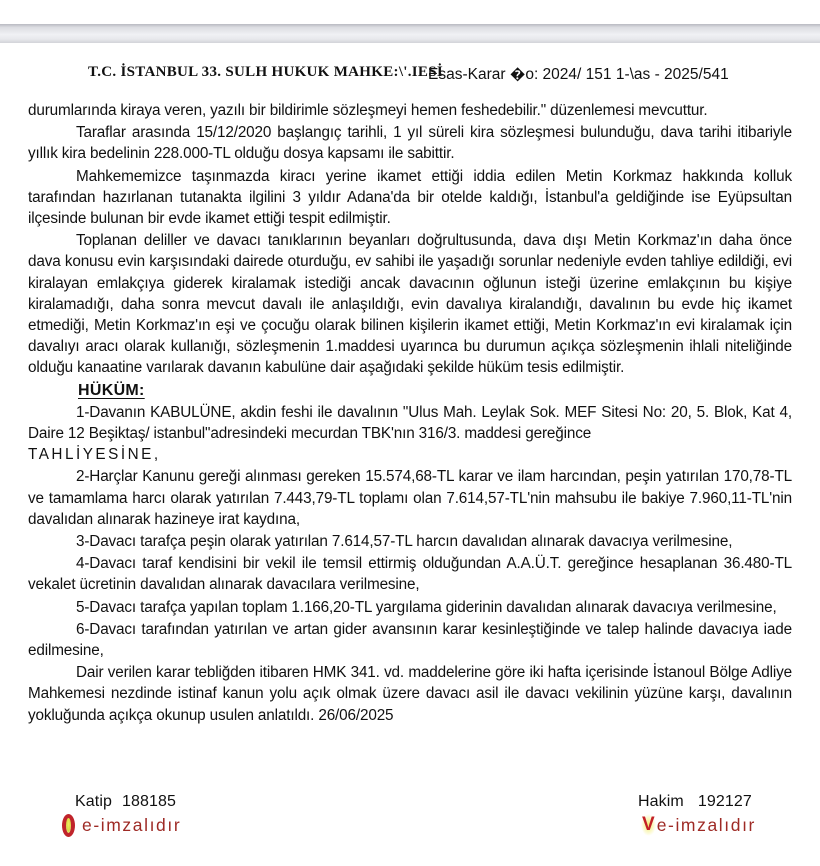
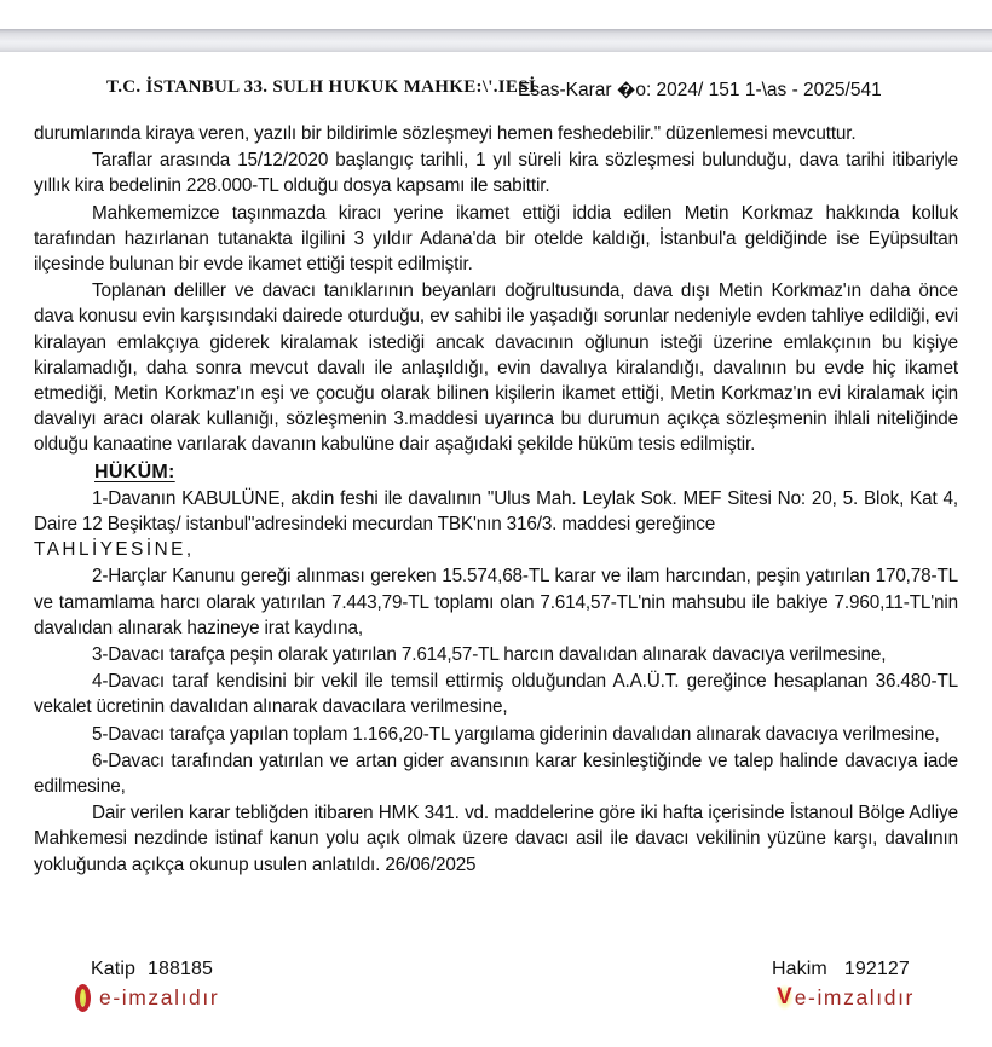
  T.C. İSTANBUL 33. SULH HUKUK MAHKE:\'.IESİ
  Esas-Karar �o: 2024/ 151 1-\as - 2025/541
  durumlarında kiraya veren, yazılı bir bildirimle sözleşmeyi hemen feshedebilir." düzenlemesi mevcuttur.
  Taraflar arasında 15/12/2020 başlangıç tarihli, 1 yıl süreli kira sözleşmesi bulunduğu, dava tarihi itibariyle yıllık kira bedelinin 228.000-TL olduğu dosya kapsamı ile sabittir.
  Mahkememizce taşınmazda kiracı yerine ikamet ettiği iddia edilen Metin Korkmaz hakkında kolluk tarafından hazırlanan tutanakta ilgilini 3 yıldır Adana'da bir otelde kaldığı, İstanbul'a geldiğinde ise Eyüpsultan ilçesinde bulunan bir evde ikamet ettiği tespit edilmiştir.
- Toplanan deliller ve davacı tanıklarının beyanları doğrultusunda, dava dışı Metin Korkmaz'ın daha önce dava konusu evin karşısındaki dairede oturduğu, ev sahibi ile yaşadığı sorunlar nedeniyle evden tahliye edildiği, evi kiralayan emlakçıya giderek kiralamak istediği ancak davacının oğlunun isteği üzerine emlakçının bu kişiye kiralamadığı, daha sonra mevcut davalı ile anlaşıldığı, evin davalıya kiralandığı, davalının bu evde hiç ikamet etmediği, Metin Korkmaz'ın eşi ve çocuğu olarak bilinen kişilerin ikamet ettiği, Metin Korkmaz'ın evi kiralamak için davalıyı aracı olarak kullanığı, sözleşmenin 1.maddesi uyarınca bu durumun açıkça sözleşmenin ihlali niteliğinde olduğu kanaatine varılarak davanın kabulüne dair aşağıdaki şekilde hüküm tesis edilmiştir.
+ Toplanan deliller ve davacı tanıklarının beyanları doğrultusunda, dava dışı Metin Korkmaz'ın daha önce dava konusu evin karşısındaki dairede oturduğu, ev sahibi ile yaşadığı sorunlar nedeniyle evden tahliye edildiği, evi kiralayan emlakçıya giderek kiralamak istediği ancak davacının oğlunun isteği üzerine emlakçının bu kişiye kiralamadığı, daha sonra mevcut davalı ile anlaşıldığı, evin davalıya kiralandığı, davalının bu evde hiç ikamet etmediği, Metin Korkmaz'ın eşi ve çocuğu olarak bilinen kişilerin ikamet ettiği, Metin Korkmaz'ın evi kiralamak için davalıyı aracı olarak kullanığı, sözleşmenin 3.maddesi uyarınca bu durumun açıkça sözleşmenin ihlali niteliğinde olduğu kanaatine varılarak davanın kabulüne dair aşağıdaki şekilde hüküm tesis edilmiştir.
  HÜKÜM:
  1-Davanın KABULÜNE, akdin feshi ile davalının "Ulus Mah. Leylak Sok. MEF Sitesi No: 20, 5. Blok, Kat 4, Daire 12 Beşiktaş/ istanbul"adresindeki mecurdan TBK'nın 316/3. maddesi gereğince
  TAHLİYESİNE,
  2-Harçlar Kanunu gereği alınması gereken 15.574,68-TL karar ve ilam harcından, peşin yatırılan 170,78-TL ve tamamlama harcı olarak yatırılan 7.443,79-TL toplamı olan 7.614,57-TL'nin mahsubu ile bakiye 7.960,11-TL'nin davalıdan alınarak hazineye irat kaydına,
  3-Davacı tarafça peşin olarak yatırılan 7.614,57-TL harcın davalıdan alınarak davacıya verilmesine,
  4-Davacı taraf kendisini bir vekil ile temsil ettirmiş olduğundan A.A.Ü.T. gereğince hesaplanan 36.480-TL vekalet ücretinin davalıdan alınarak davacılara verilmesine,
  5-Davacı tarafça yapılan toplam 1.166,20-TL yargılama giderinin davalıdan alınarak davacıya verilmesine,
  6-Davacı tarafından yatırılan ve artan gider avansının karar kesinleştiğinde ve talep halinde davacıya iade edilmesine,
  Dair verilen karar tebliğden itibaren HMK 341. vd. maddelerine göre iki hafta içerisinde İstanoul Bölge Adliye Mahkemesi nezdinde istinaf kanun yolu açık olmak üzere davacı asil ile davacı vekilinin yüzüne karşı, davalının yokluğunda açıkça okunup usulen anlatıldı. 26/06/2025
  Katip 188185
  e-imzalıdır
  Hakim 192127
  V
  e-imzalıdır
